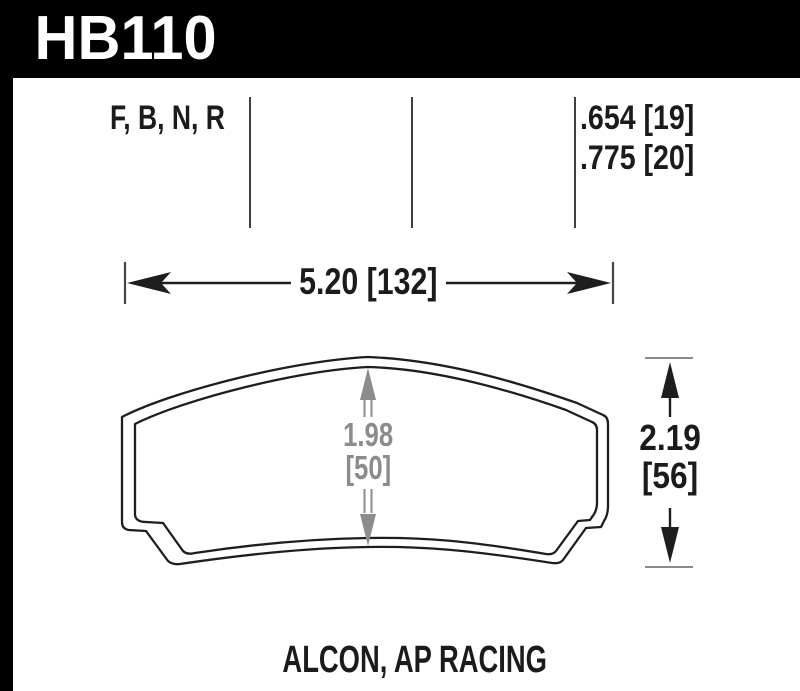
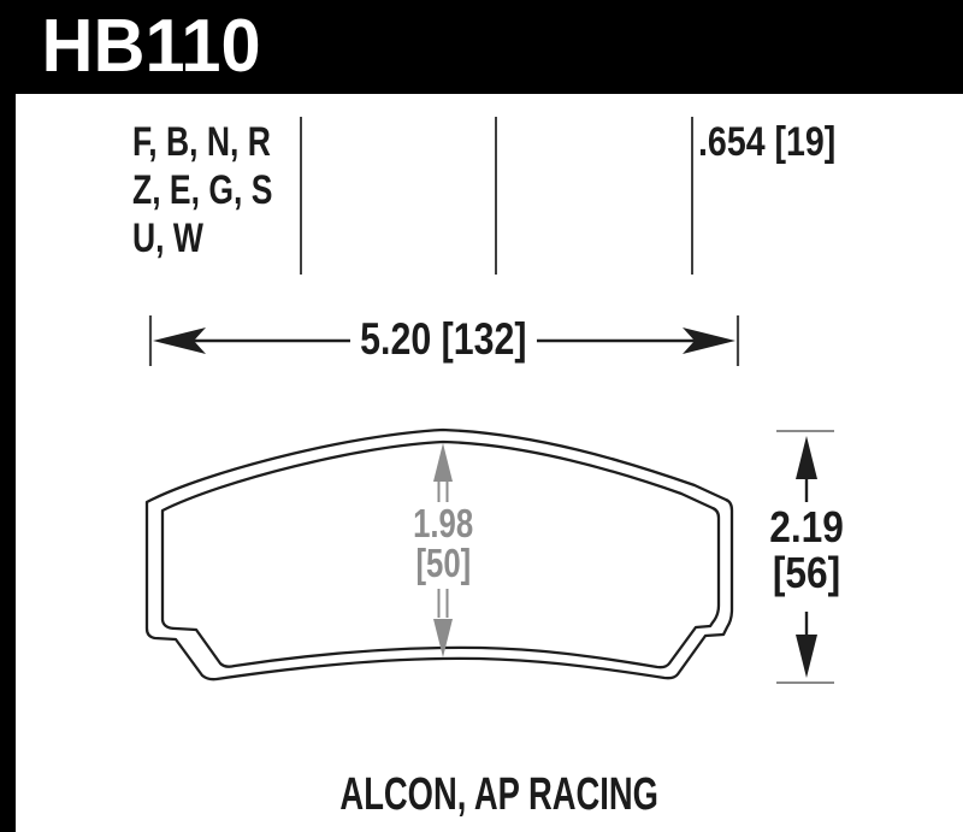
  HB110
  F, B, N, R
+ Z, E, G, S
+ U, W
  .654 [19]
- .775 [20]
  5.20 [132]
  1.98
  [50]
  2.19
  [56]
  ALCON, AP RACING
